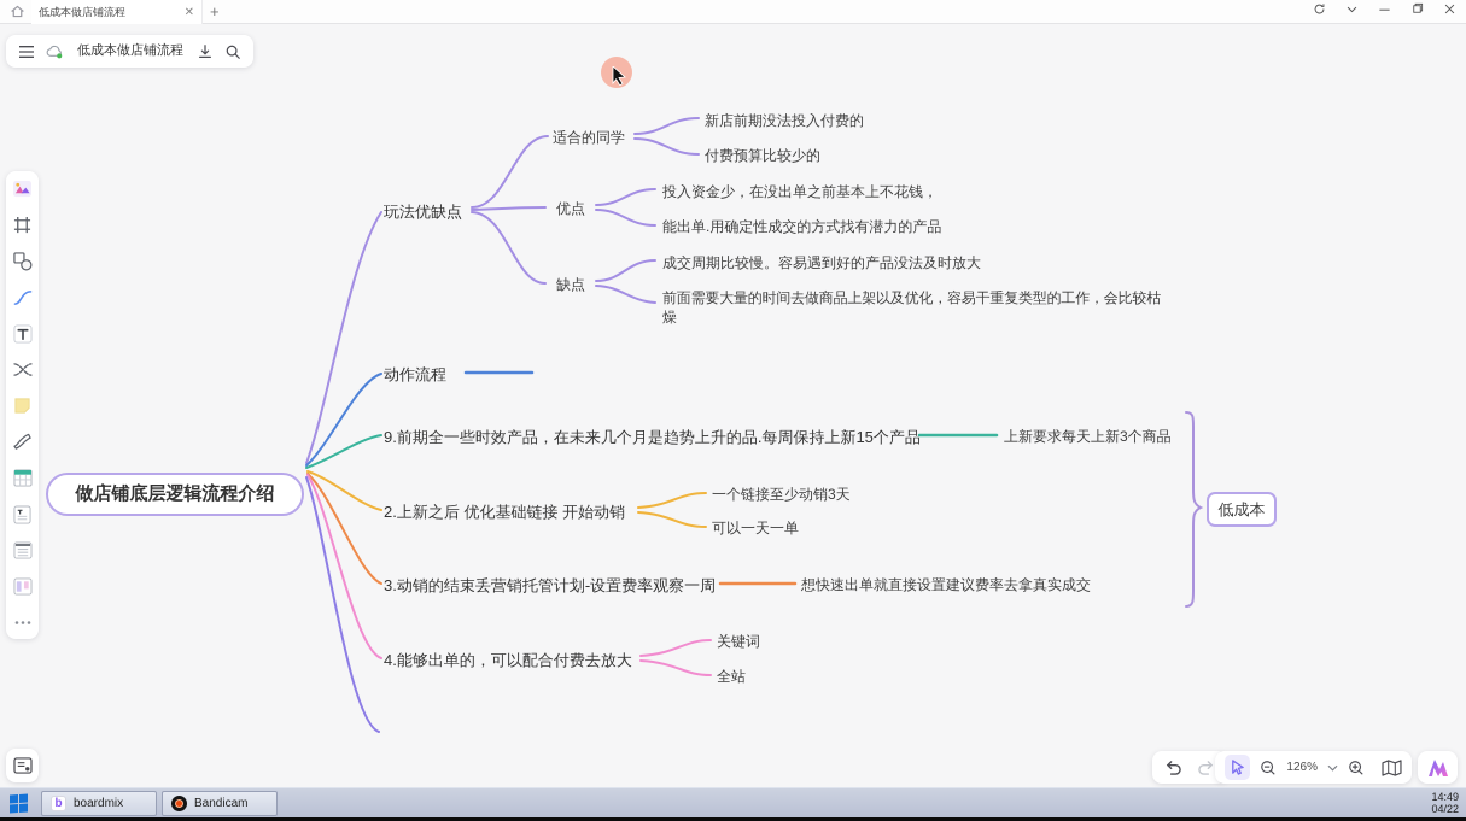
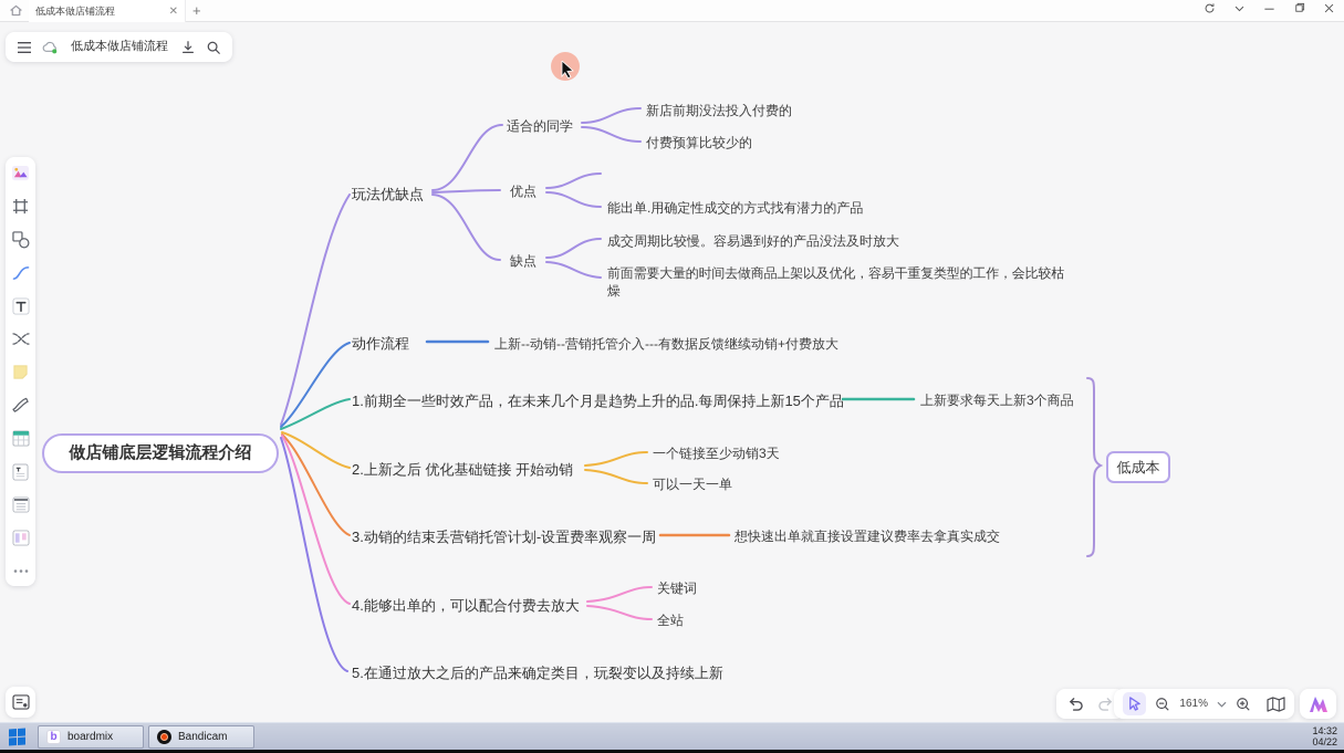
  低成本做店铺流程
  ✕
  +
  做店铺底层逻辑流程介绍
  玩法优缺点
  适合的同学
  新店前期没法投入付费的
  付费预算比较少的
  优点
- 投入资金少，在没出单之前基本上不花钱，
  能出单.用确定性成交的方式找有潜力的产品
  缺点
  成交周期比较慢。容易遇到好的产品没法及时放大
  前面需要大量的时间去做商品上架以及优化，容易干重复类型的工作，会比较枯燥
  动作流程
+ 上新--动销--营销托管介入---有数据反馈继续动销+付费放大
- 9.前期全一些时效产品，在未来几个月是趋势上升的品.每周保持上新15个产品
+ 1.前期全一些时效产品，在未来几个月是趋势上升的品.每周保持上新15个产品
  上新要求每天上新3个商品
  2.上新之后 优化基础链接 开始动销
  一个链接至少动销3天
  可以一天一单
  3.动销的结束丢营销托管计划-设置费率观察一周
  想快速出单就直接设置建议费率去拿真实成交
  4.能够出单的，可以配合付费去放大
  关键词
  全站
+ 5.在通过放大之后的产品来确定类目，玩裂变以及持续上新
  低成本
  低成本做店铺流程
- 126%
+ 161%
  b
  boardmix
  Bandicam
- 14:49
+ 14:32
  04/22
